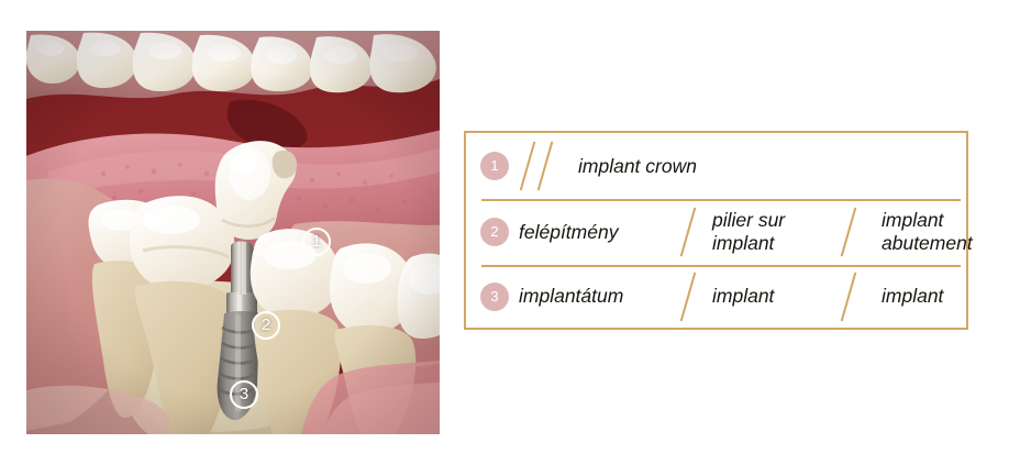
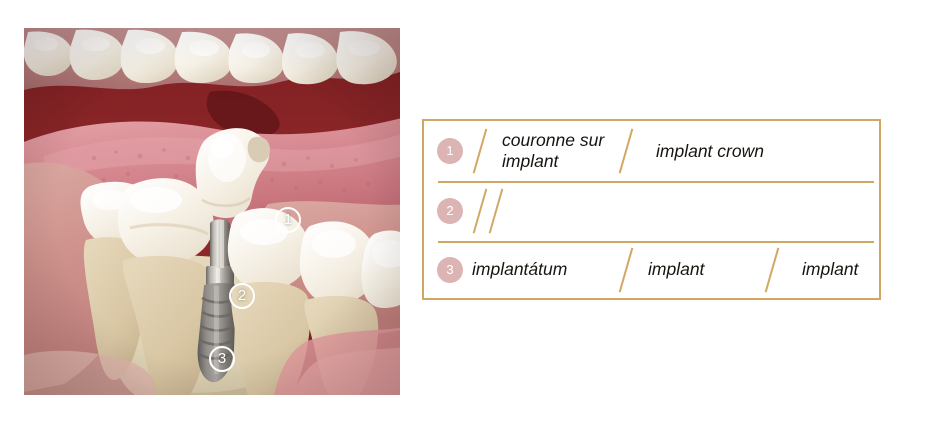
  1
  2
  3
  1
+ couronne sur implant
  implant crown
  2
- felépítmény
- pilier sur implant
- implant abutement
  3
  implantátum
  implant
  implant
